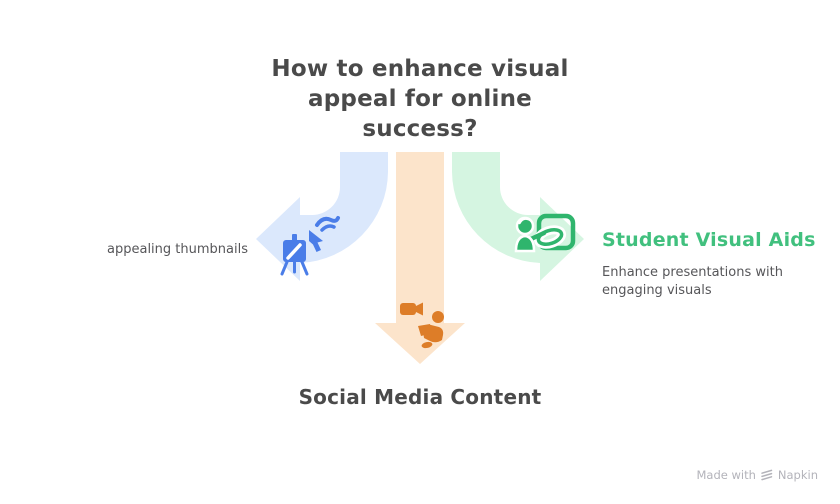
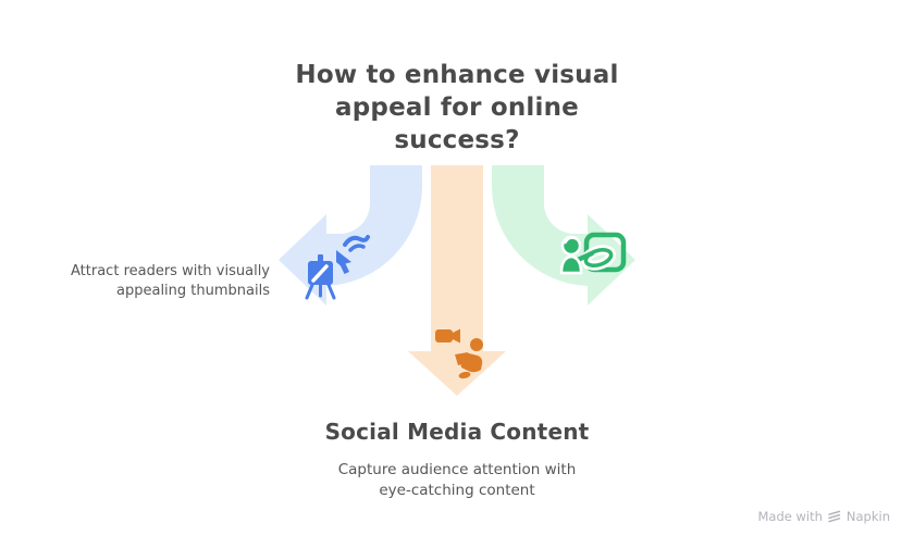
  How to enhance visual
  appeal for online
  success?
+ Attract readers with visually
  appealing thumbnails
- Student Visual Aids
- Enhance presentations with
- engaging visuals
  Social Media Content
+ Capture audience attention with
+ eye-catching content
  Made with
  Napkin
